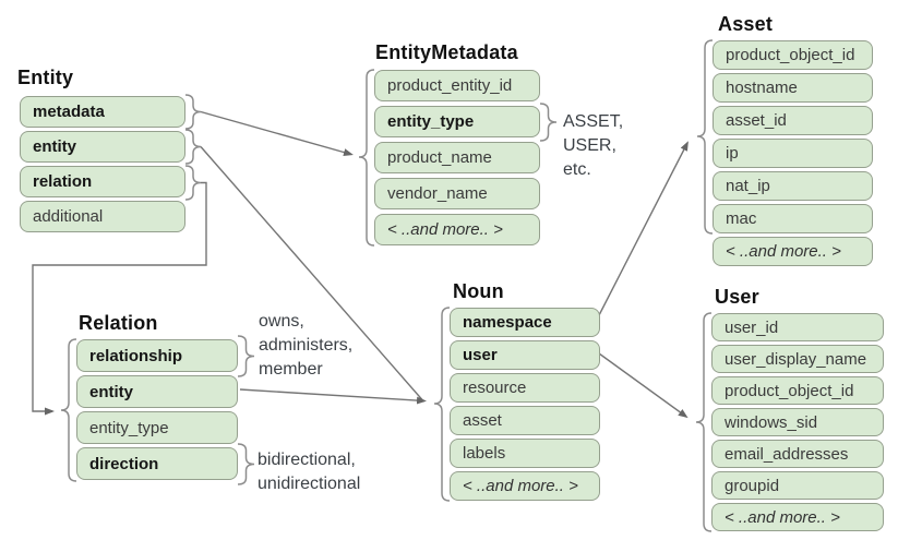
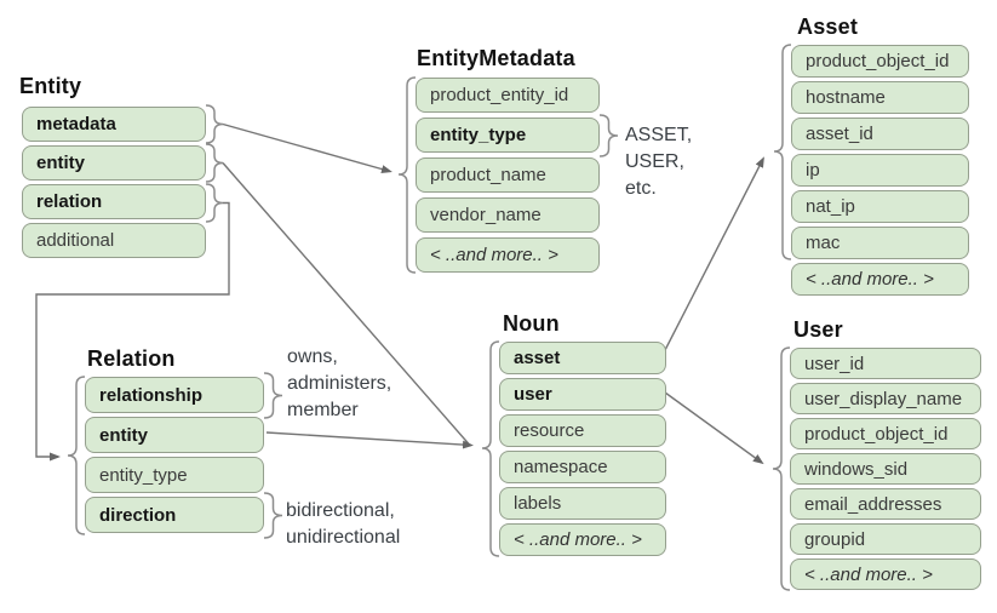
  Entity
  metadata
  entity
  relation
  additional
  EntityMetadata
  product_entity_id
  entity_type
  product_name
  vendor_name
  < ..and more.. >
  Asset
  product_object_id
  hostname
  asset_id
  ip
  nat_ip
  mac
  < ..and more.. >
  Relation
  relationship
  entity
  entity_type
  direction
  Noun
- namespace
+ asset
  user
  resource
- asset
+ namespace
  labels
  < ..and more.. >
  User
  user_id
  user_display_name
  product_object_id
  windows_sid
  email_addresses
  groupid
  < ..and more.. >
  ASSET,
  USER,
  etc.
  owns,
  administers,
  member
  bidirectional,
  unidirectional
